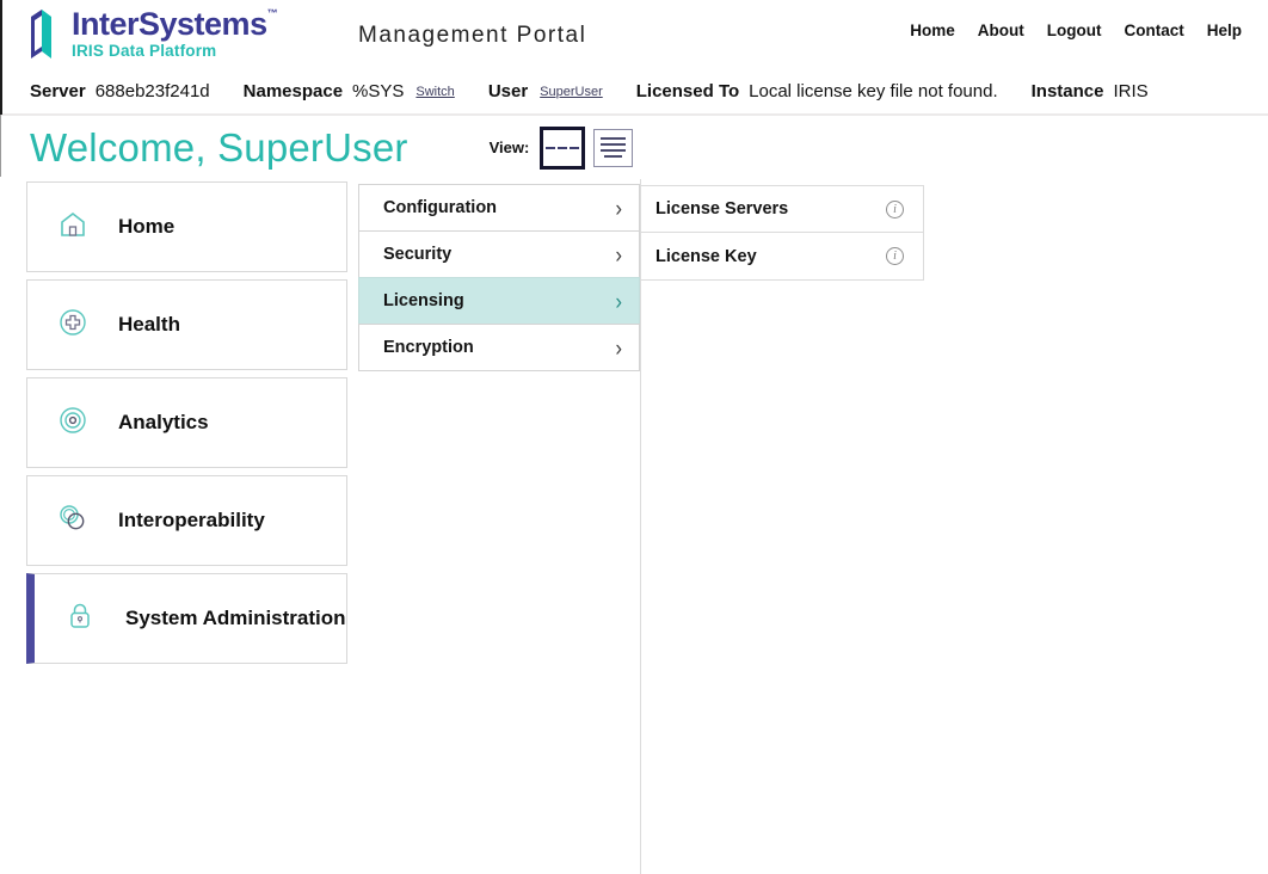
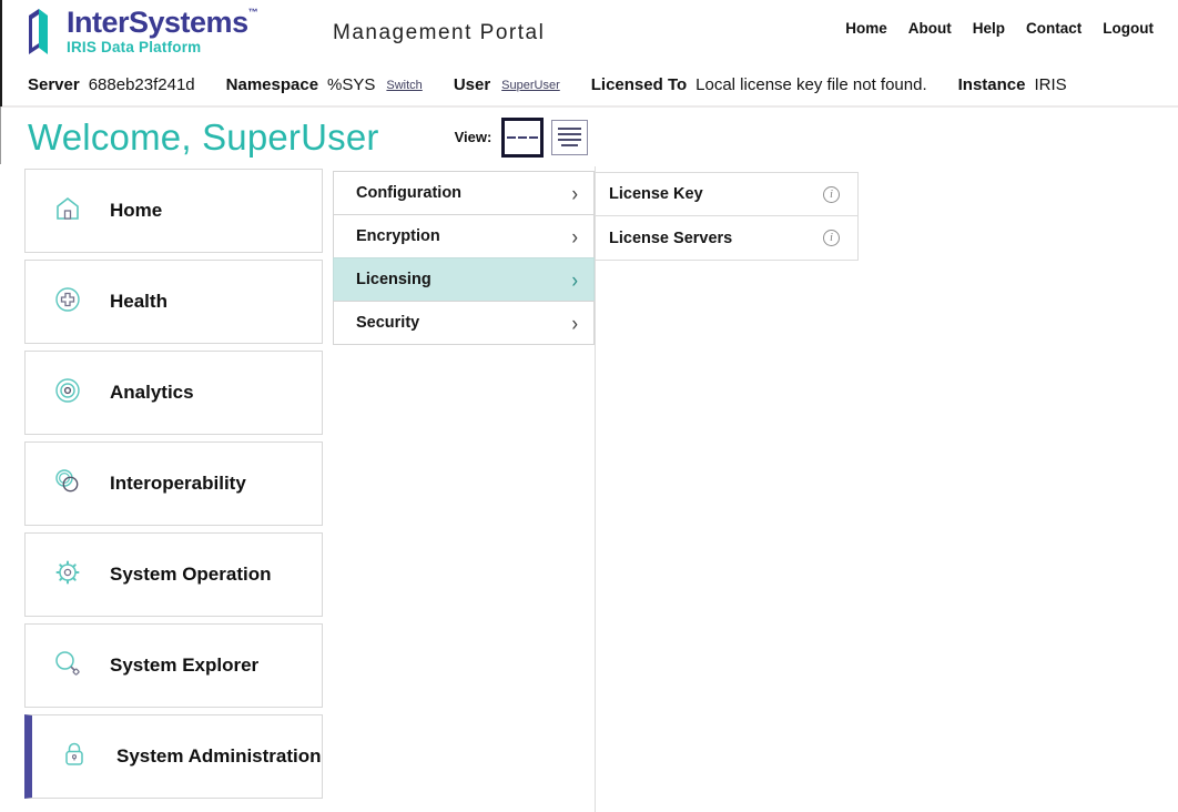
  InterSystems™
  IRIS Data Platform
  Management Portal
  Home
  About
- Logout
+ Help
  Contact
- Help
+ Logout
  Server
  688eb23f241d
  Namespace
  %SYS
  Switch
  User
  SuperUser
  Licensed To
  Local license key file not found.
  Instance
  IRIS
  Welcome, SuperUser
  View:
  Home
  Health
  Analytics
  Interoperability
+ System Operation
+ System Explorer
  System Administration
  Configuration
  ›
- Security
+ Encryption
  ›
  Licensing
  ›
- Encryption
+ Security
  ›
- License Servers
+ License Key
  i
- License Key
+ License Servers
  i
